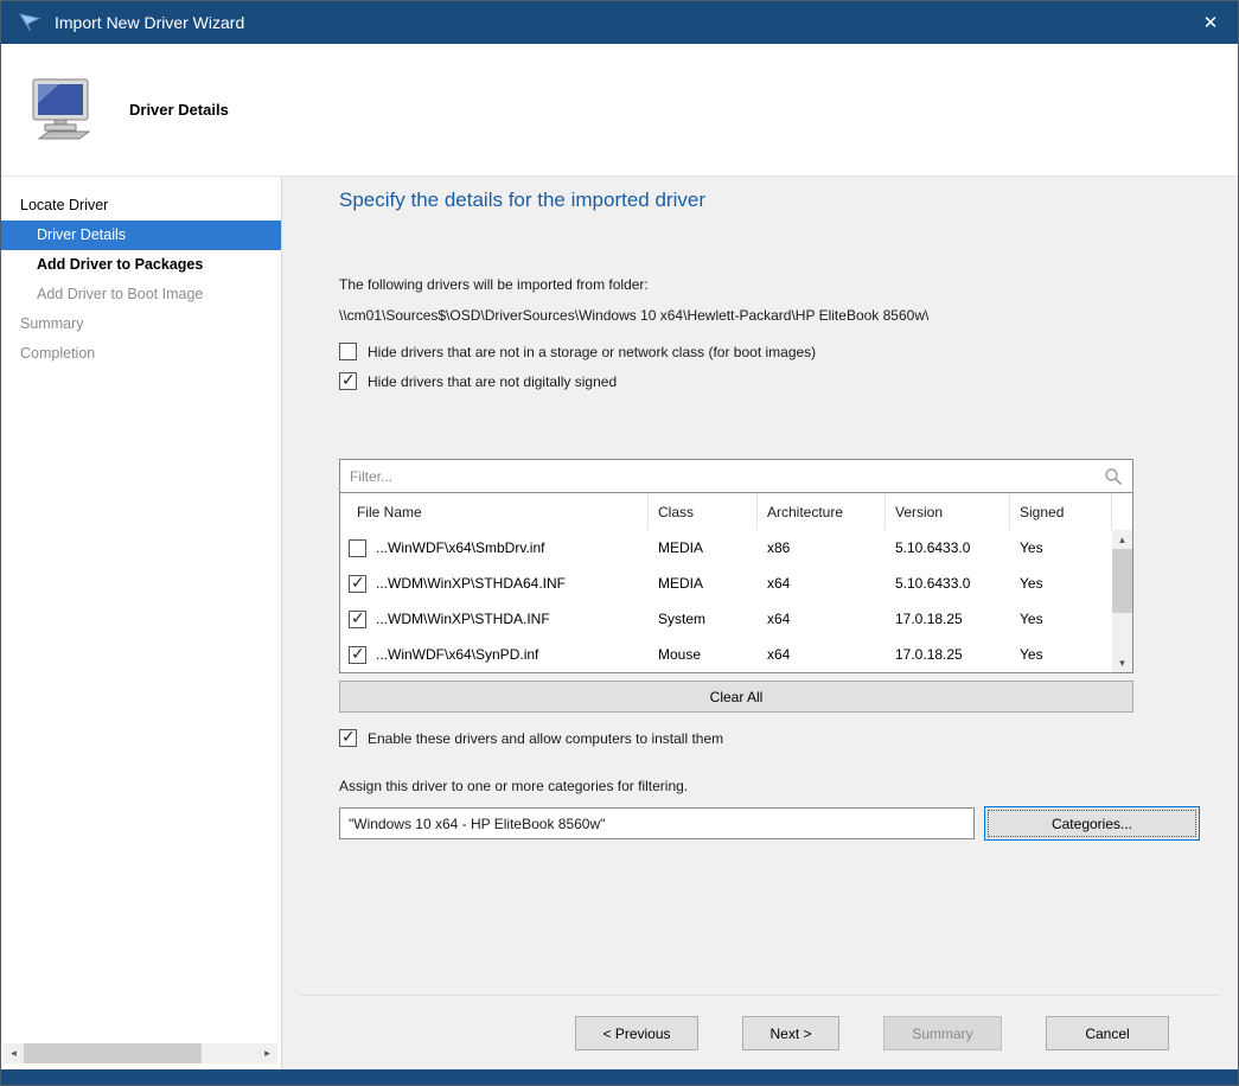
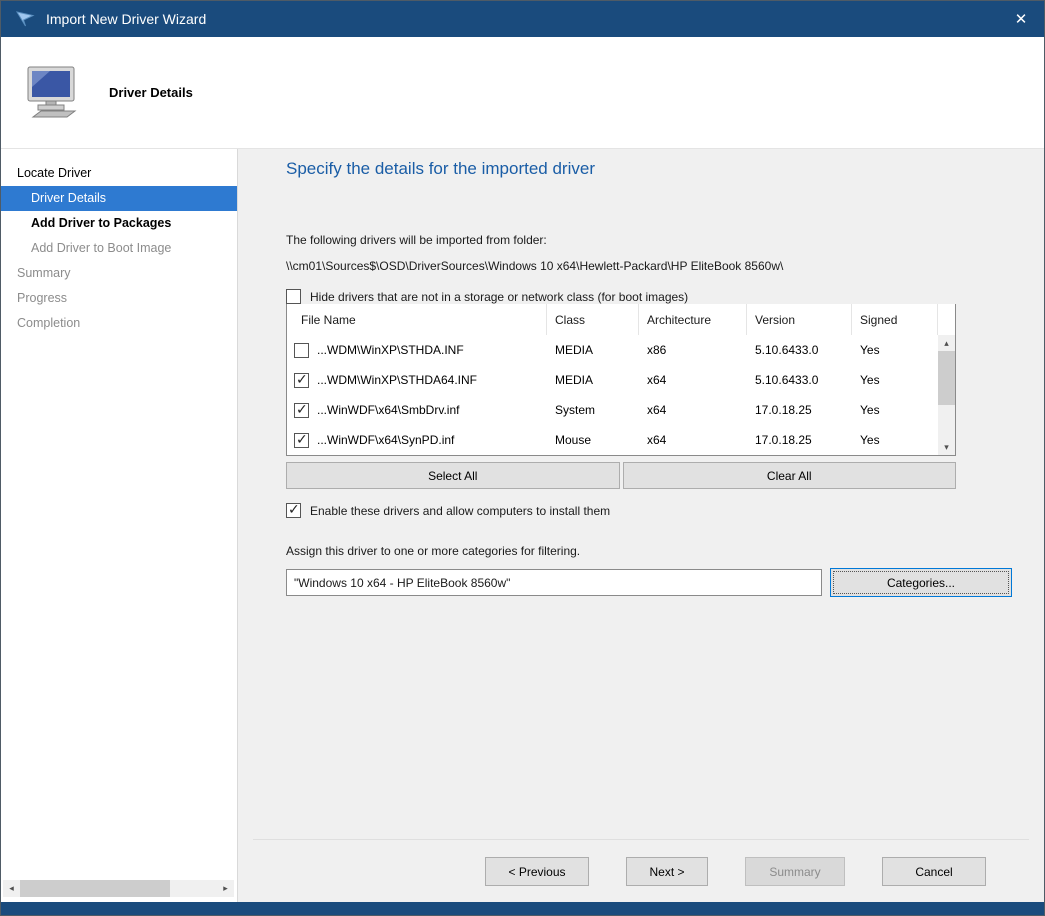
  Import New Driver Wizard
  ✕
  Driver Details
  Locate Driver
  Driver Details
  Add Driver to Packages
  Add Driver to Boot Image
  Summary
+ Progress
  Completion
  ◂
  ▸
  Specify the details for the imported driver
  The following drivers will be imported from folder:
  \\cm01\Sources$\OSD\DriverSources\Windows 10 x64\Hewlett-Packard\HP EliteBook 8560w\
  Hide drivers that are not in a storage or network class (for boot images)
- Hide drivers that are not digitally signed
- Filter...
  File Name
  Class
  Architecture
  Version
  Signed
- ...WinWDF\x64\SmbDrv.inf
+ ...WDM\WinXP\STHDA.INF
  MEDIA
  x86
  5.10.6433.0
  Yes
  ...WDM\WinXP\STHDA64.INF
  MEDIA
  x64
  5.10.6433.0
  Yes
- ...WDM\WinXP\STHDA.INF
+ ...WinWDF\x64\SmbDrv.inf
  System
  x64
  17.0.18.25
  Yes
  ...WinWDF\x64\SynPD.inf
  Mouse
  x64
  17.0.18.25
  Yes
  ▴
  ▾
+ Select All
  Clear All
  Enable these drivers and allow computers to install them
  Assign this driver to one or more categories for filtering.
  "Windows 10 x64 - HP EliteBook 8560w"
  Categories...
  < Previous
  Next >
  Summary
  Cancel
